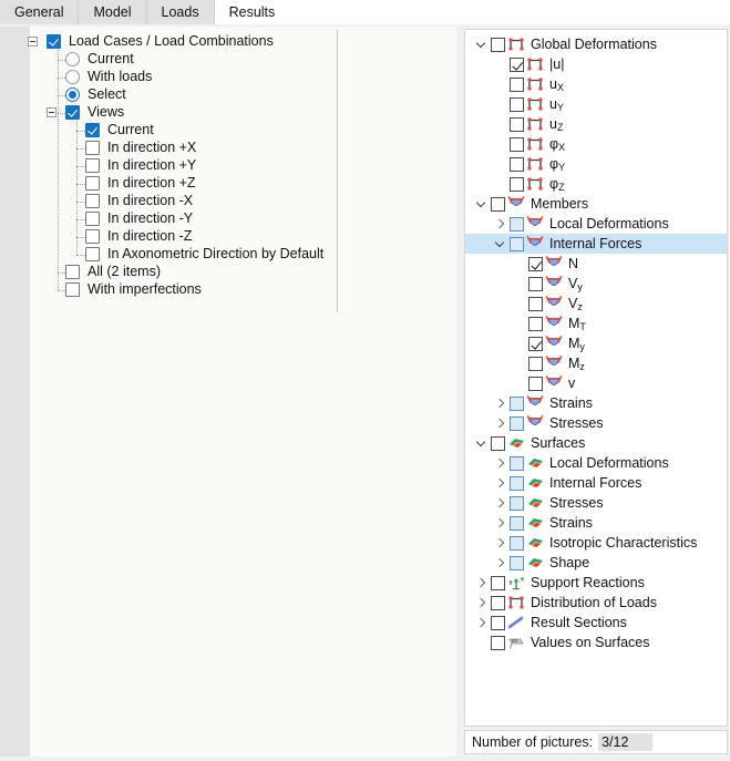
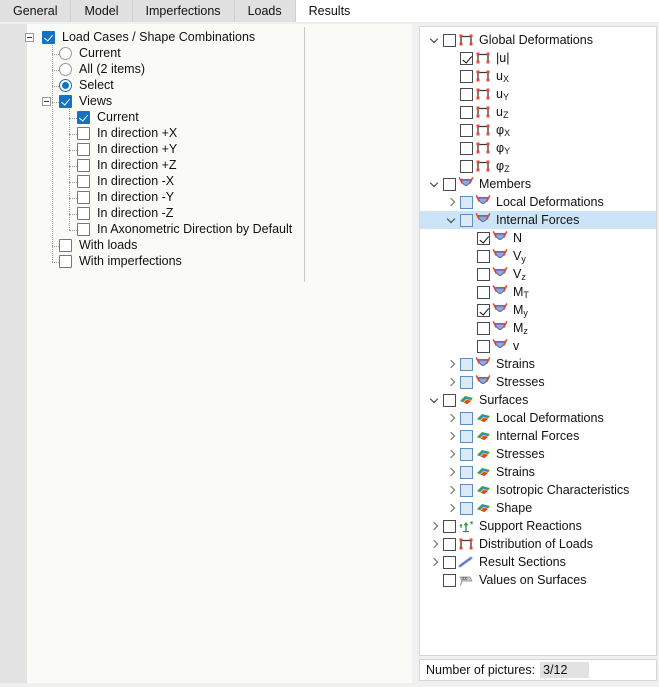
  General
  Model
+ Imperfections
  Loads
  Results
- Load Cases / Load Combinations
+ Load Cases / Shape Combinations
  Current
- With loads
+ All (2 items)
  Select
  Views
  Current
  In direction +X
  In direction +Y
  In direction +Z
  In direction -X
  In direction -Y
  In direction -Z
  In Axonometric Direction by Default
- All (2 items)
+ With loads
  With imperfections
  Global Deformations
  |u|
  uX
  uY
  uZ
  φX
  φY
  φZ
  Members
  Local Deformations
  Internal Forces
  N
  Vy
  Vz
  MT
  My
  Mz
  v
  Strains
  Stresses
  Surfaces
  Local Deformations
  Internal Forces
  Stresses
  Strains
  Isotropic Characteristics
  Shape
  Support Reactions
  Distribution of Loads
  Result Sections
  Values on Surfaces
  Number of pictures:
  3/12
